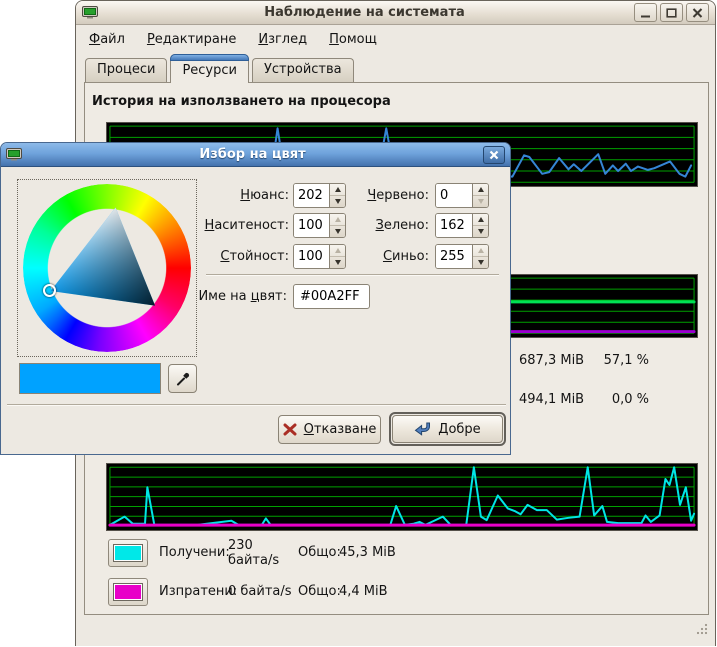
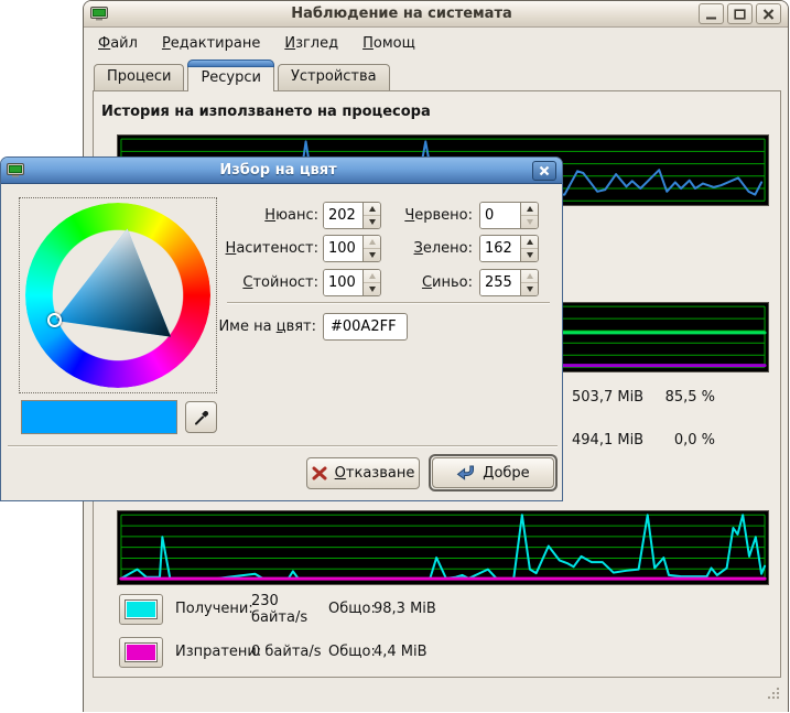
  Наблюдение на системата
  Файл
  Редактиране
  Изглед
  Помощ
  Процеси
  Ресурси
  Устройства
  История на използването на процесора
- 687,3 MiB
+ 503,7 MiB
- 57,1 %
+ 85,5 %
  494,1 MiB
  0,0 %
  Получени:
  230 байта/s
  Общо:
- 45,3 MiB
+ 98,3 MiB
  Изпратен
  0 байта/s
  Общо:
  4,4 MiB
  Избор на цвят
  Нюанс:
  202
  Наситеност:
  100
  Стойност:
  100
  Червено:
  0
  Зелено:
  162
  Синьо:
  255
  Име на цвят:
  #00A2FF
  Отказване
  Добре
